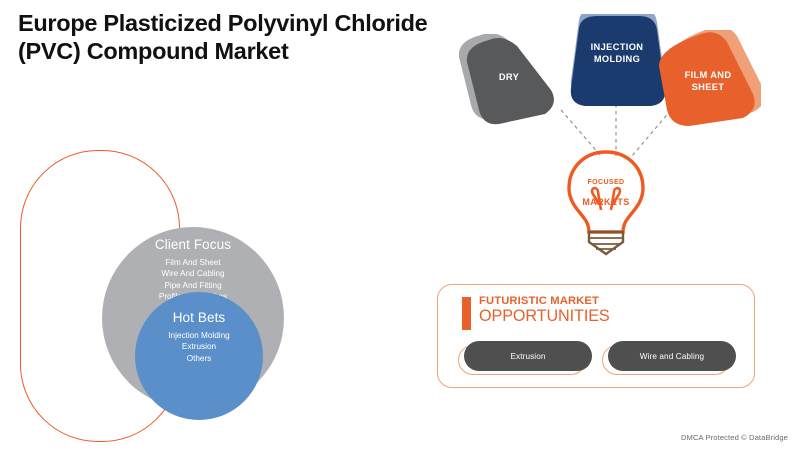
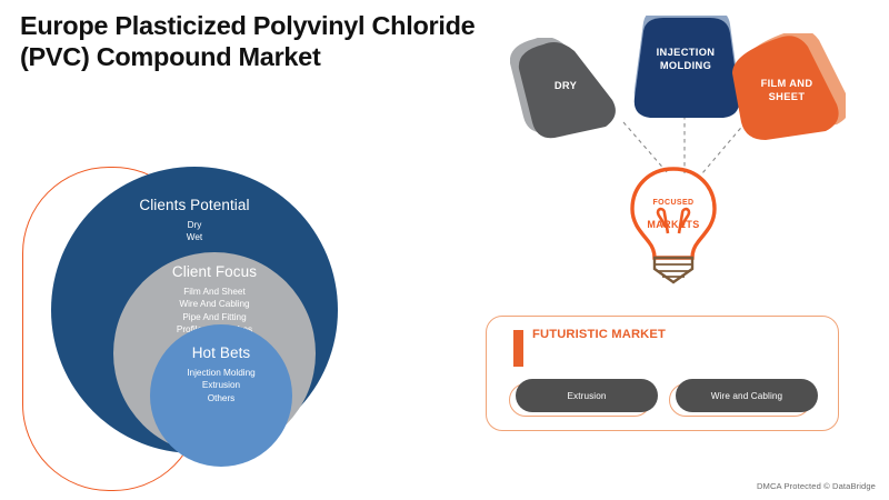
  Europe Plasticized Polyvinyl Chloride
  (PVC) Compound Market
+ Clients Potential
+ Dry
+ Wet
  Client Focus
  Film And Sheet
  Wire And Cabling
  Pipe And Fitting
  Hot Bets
  Injection Molding
  Extrusion
  Others
  DRY
  INJECTION
  MOLDING
  FILM AND
  SHEET
  MARKETS
  FUTURISTIC MARKET
- OPPORTUNITIES
  Extrusion
  Wire and Cabling
  DMCA Protected © DataBridge
